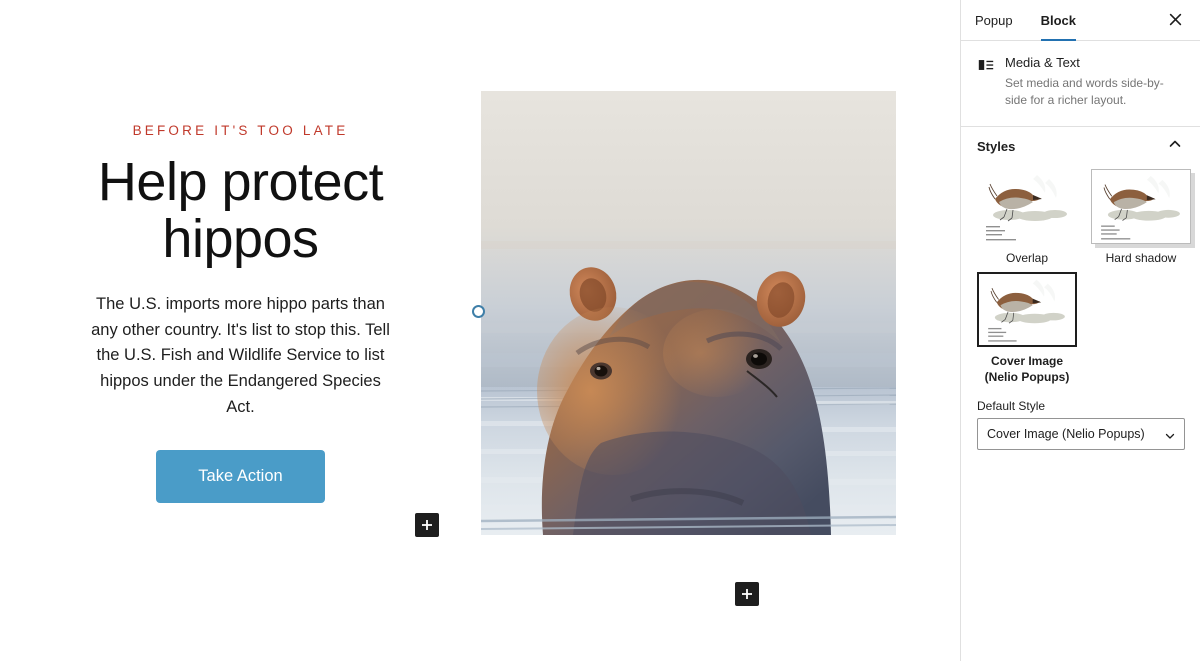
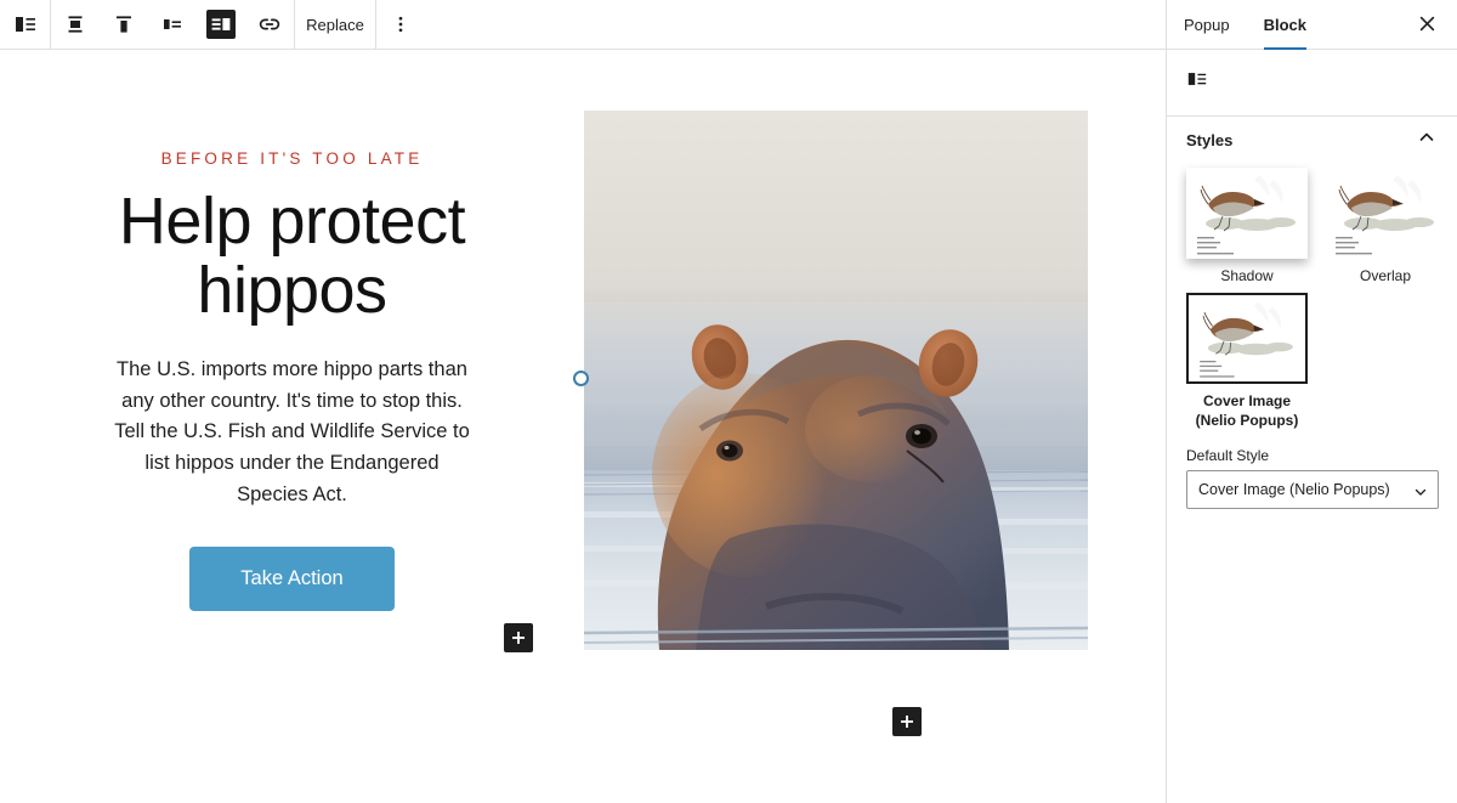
+ Replace
  BEFORE IT'S TOO LATE
  Help protect hippos
- The U.S. imports more hippo parts than any other country. It's list to stop this. Tell the U.S. Fish and Wildlife Service to list hippos under the Endangered Species Act.
+ The U.S. imports more hippo parts than any other country. It's time to stop this. Tell the U.S. Fish and Wildlife Service to list hippos under the Endangered Species Act.
  Take Action
  Popup
  Block
- Media & Text
- Set media and words side-by-side for a richer layout.
  Styles
+ Shadow
  Overlap
- Hard shadow
  Cover Image (Nelio Popups)
  Default Style
  Cover Image (Nelio Popups)
